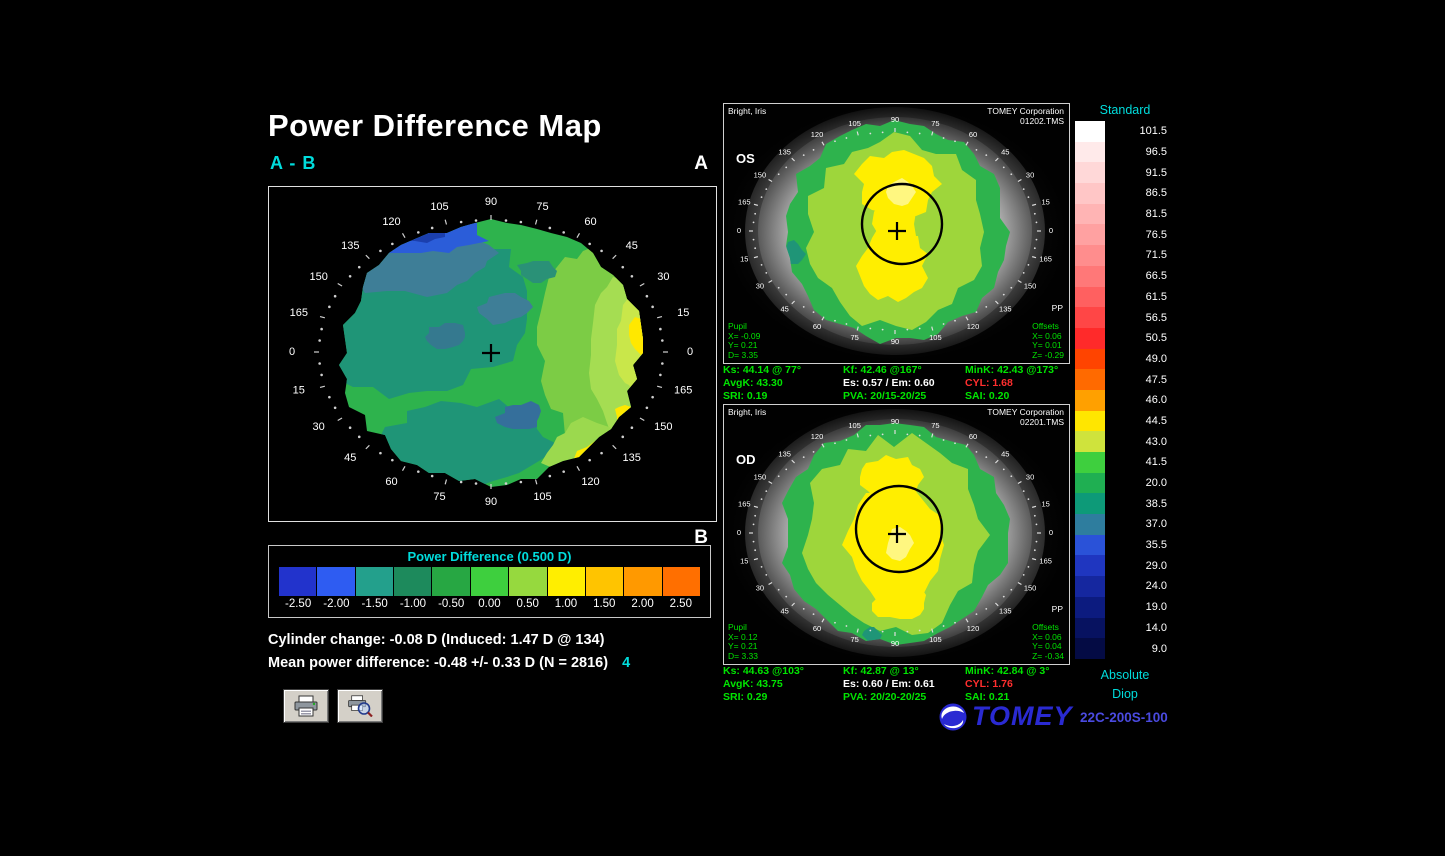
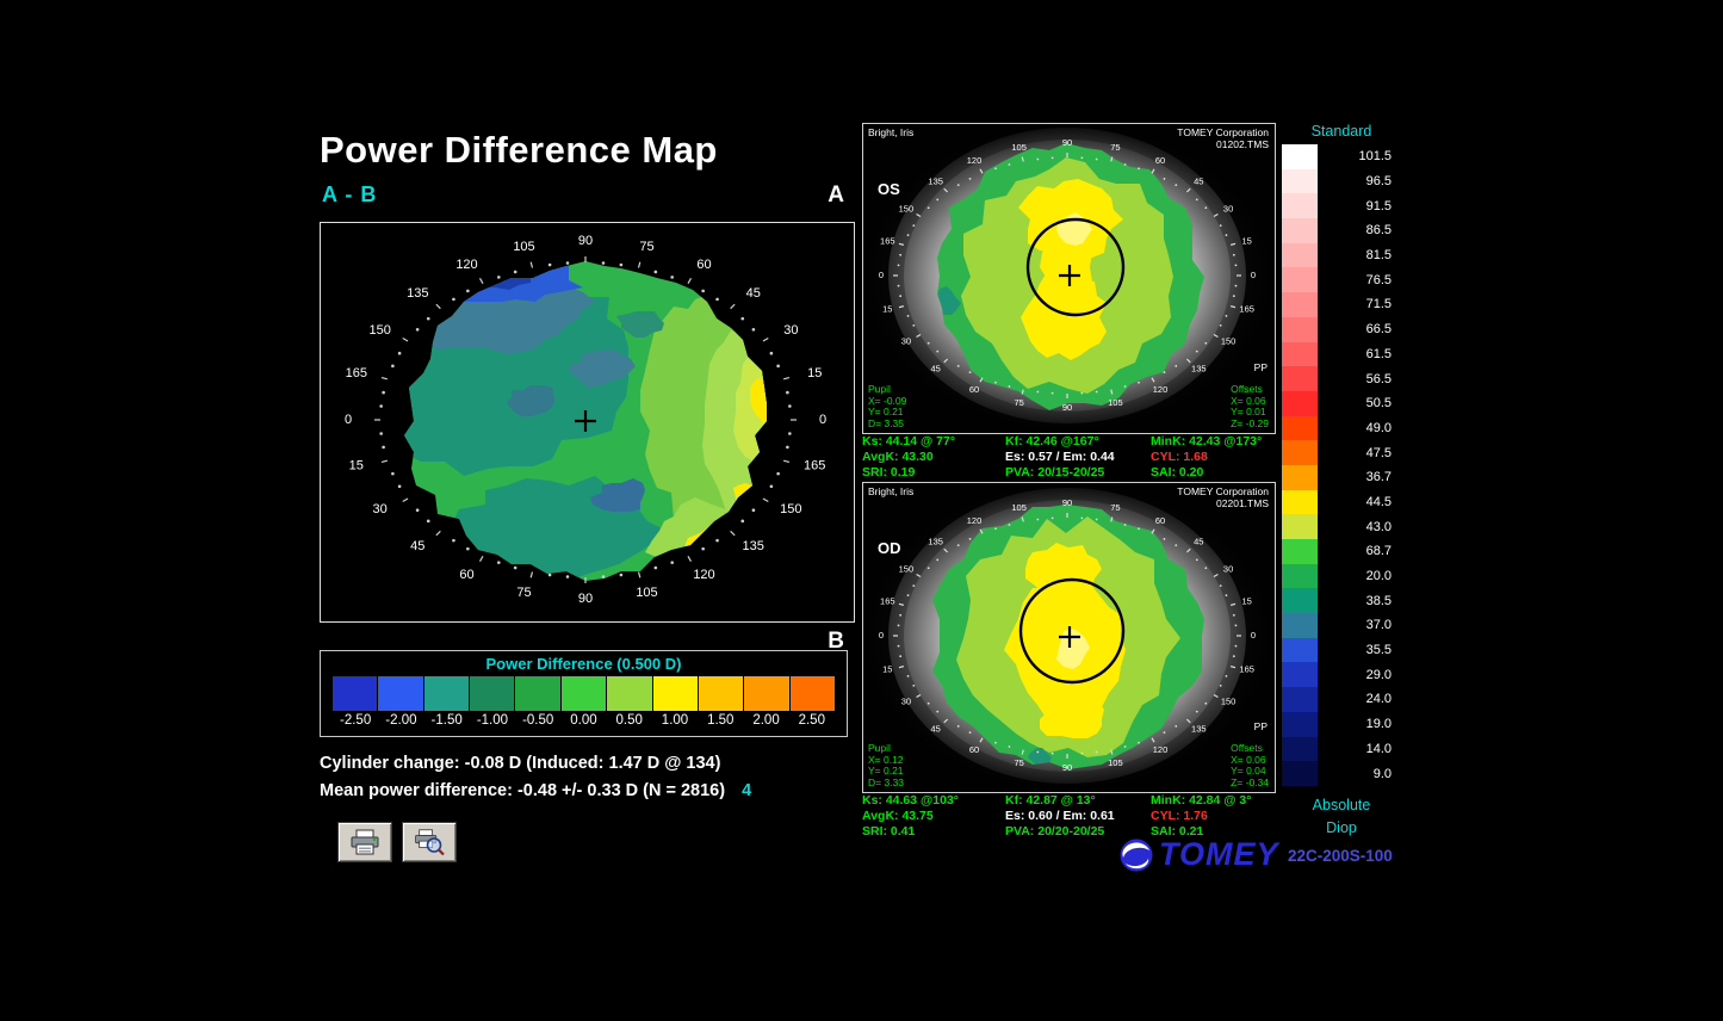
  Power Difference Map
  A - B
  A
  0
  15
  30
  45
  60
  75
  90
  105
  120
  135
  150
  165
  0
  15
  30
  45
  60
  75
  90
  105
  120
  135
  150
  165
  B
  Power Difference (0.500 D)
  -2.50
  -2.00
  -1.50
  -1.00
  -0.50
  0.00
  0.50
  1.00
  1.50
  2.00
  2.50
  Cylinder change: -0.08 D (Induced: 1.47 D @ 134)
  Mean power difference: -0.48 +/- 0.33 D (N = 2816) 4
  0
  15
  30
  45
  60
  75
  90
  105
  120
  135
  150
  165
  0
  15
  30
  45
  60
  75
  90
  105
  120
  135
  150
  165
  Bright, Iris
  TOMEY Corporation
  01202.TMS
  OS
  PP
  Pupil
  X= -0.09
  Y= 0.21
  D= 3.35
  Offsets
  X= 0.06
  Y= 0.01
  Z= -0.29
  Ks: 44.14 @ 77°
  Kf: 42.46 @167°
  MinK: 42.43 @173°
  AvgK: 43.30
- Es: 0.57 / Em: 0.60
+ Es: 0.57 / Em: 0.44
  CYL: 1.68
  SRI: 0.19
  PVA: 20/15-20/25
  SAI: 0.20
  0
  15
  30
  45
  60
  75
  90
  105
  120
  135
  150
  165
  0
  15
  30
  45
  60
  75
  90
  105
  120
  135
  150
  165
  Bright, Iris
  TOMEY Corporation
  02201.TMS
  OD
  PP
  Pupil
  X= 0.12
  Y= 0.21
  D= 3.33
  Offsets
  X= 0.06
  Y= 0.04
  Z= -0.34
  Ks: 44.63 @103°
  Kf: 42.87 @ 13°
  MinK: 42.84 @ 3°
  AvgK: 43.75
  Es: 0.60 / Em: 0.61
  CYL: 1.76
- SRI: 0.29
+ SRI: 0.41
  PVA: 20/20-20/25
  SAI: 0.21
  Standard
  101.5
  96.5
  91.5
  86.5
  81.5
  76.5
  71.5
  66.5
  61.5
  56.5
  50.5
  49.0
  47.5
- 46.0
+ 36.7
  44.5
  43.0
- 41.5
+ 68.7
  20.0
  38.5
  37.0
  35.5
  29.0
  24.0
  19.0
  14.0
  9.0
  Absolute
  Diop
  TOMEY
  22C-200S-100
